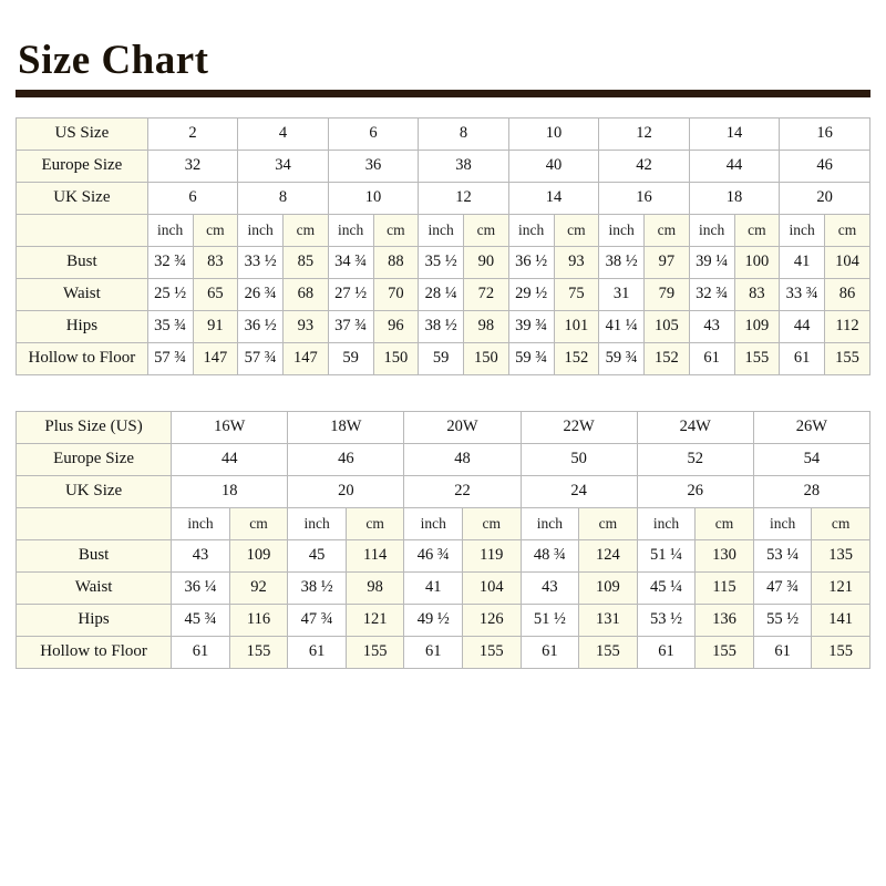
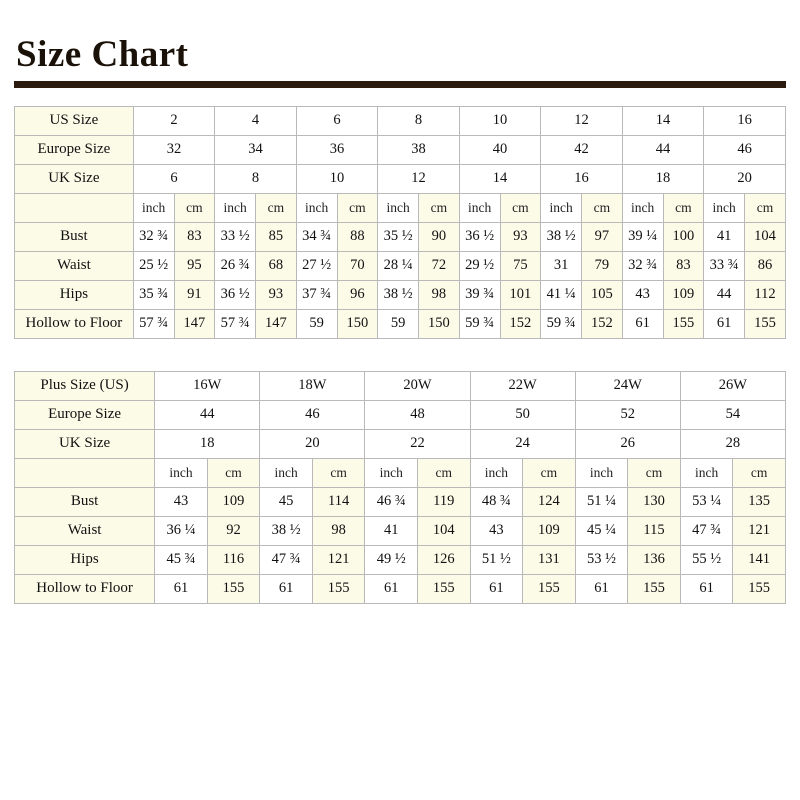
  Size Chart
  US Size	2	4	6	8	10	12	14	16
  Europe Size	32	34	36	38	40	42	44	46
  UK Size	6	8	10	12	14	16	18	20
  	inch	cm	inch	cm	inch	cm	inch	cm	inch	cm	inch	cm	inch	cm	inch	cm
  Bust	32 ¾	83	33 ½	85	34 ¾	88	35 ½	90	36 ½	93	38 ½	97	39 ¼	100	41	104
- Waist	25 ½	65	26 ¾	68	27 ½	70	28 ¼	72	29 ½	75	31	79	32 ¾	83	33 ¾	86
+ Waist	25 ½	95	26 ¾	68	27 ½	70	28 ¼	72	29 ½	75	31	79	32 ¾	83	33 ¾	86
  Hips	35 ¾	91	36 ½	93	37 ¾	96	38 ½	98	39 ¾	101	41 ¼	105	43	109	44	112
  Hollow to Floor	57 ¾	147	57 ¾	147	59	150	59	150	59 ¾	152	59 ¾	152	61	155	61	155
  Plus Size (US)	16W	18W	20W	22W	24W	26W
  Europe Size	44	46	48	50	52	54
  UK Size	18	20	22	24	26	28
  	inch	cm	inch	cm	inch	cm	inch	cm	inch	cm	inch	cm
  Bust	43	109	45	114	46 ¾	119	48 ¾	124	51 ¼	130	53 ¼	135
  Waist	36 ¼	92	38 ½	98	41	104	43	109	45 ¼	115	47 ¾	121
  Hips	45 ¾	116	47 ¾	121	49 ½	126	51 ½	131	53 ½	136	55 ½	141
  Hollow to Floor	61	155	61	155	61	155	61	155	61	155	61	155
